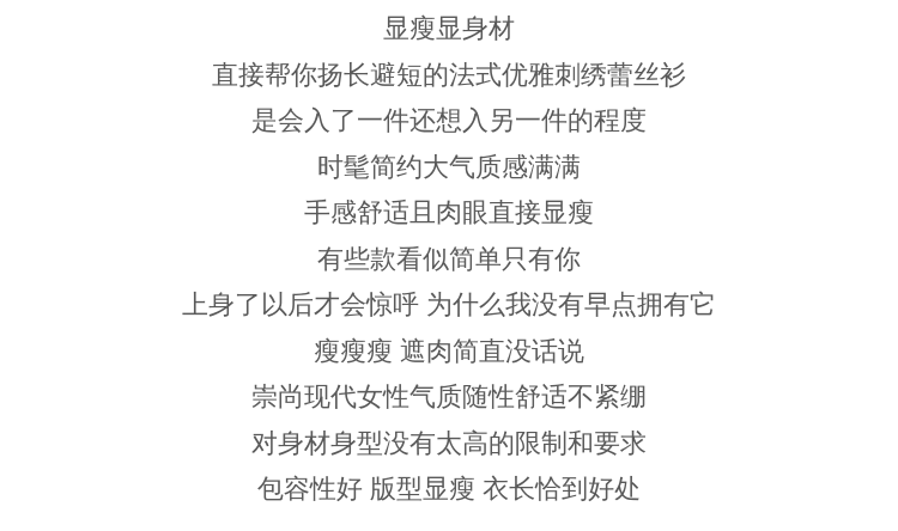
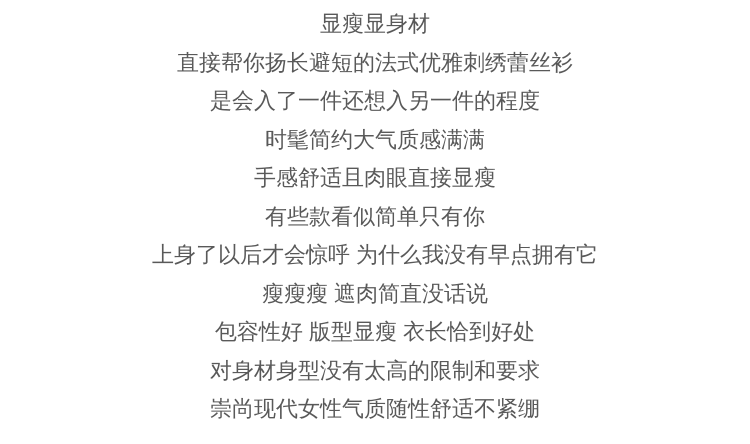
  显瘦显身材
  直接帮你扬长避短的法式优雅刺绣蕾丝衫
  是会入了一件还想入另一件的程度
  时髦简约大气质感满满
  手感舒适且肉眼直接显瘦
  有些款看似简单只有你
  上身了以后才会惊呼 为什么我没有早点拥有它
  瘦瘦瘦 遮肉简直没话说
- 崇尚现代女性气质随性舒适不紧绷
+ 包容性好 版型显瘦 衣长恰到好处
  对身材身型没有太高的限制和要求
- 包容性好 版型显瘦 衣长恰到好处
+ 崇尚现代女性气质随性舒适不紧绷
